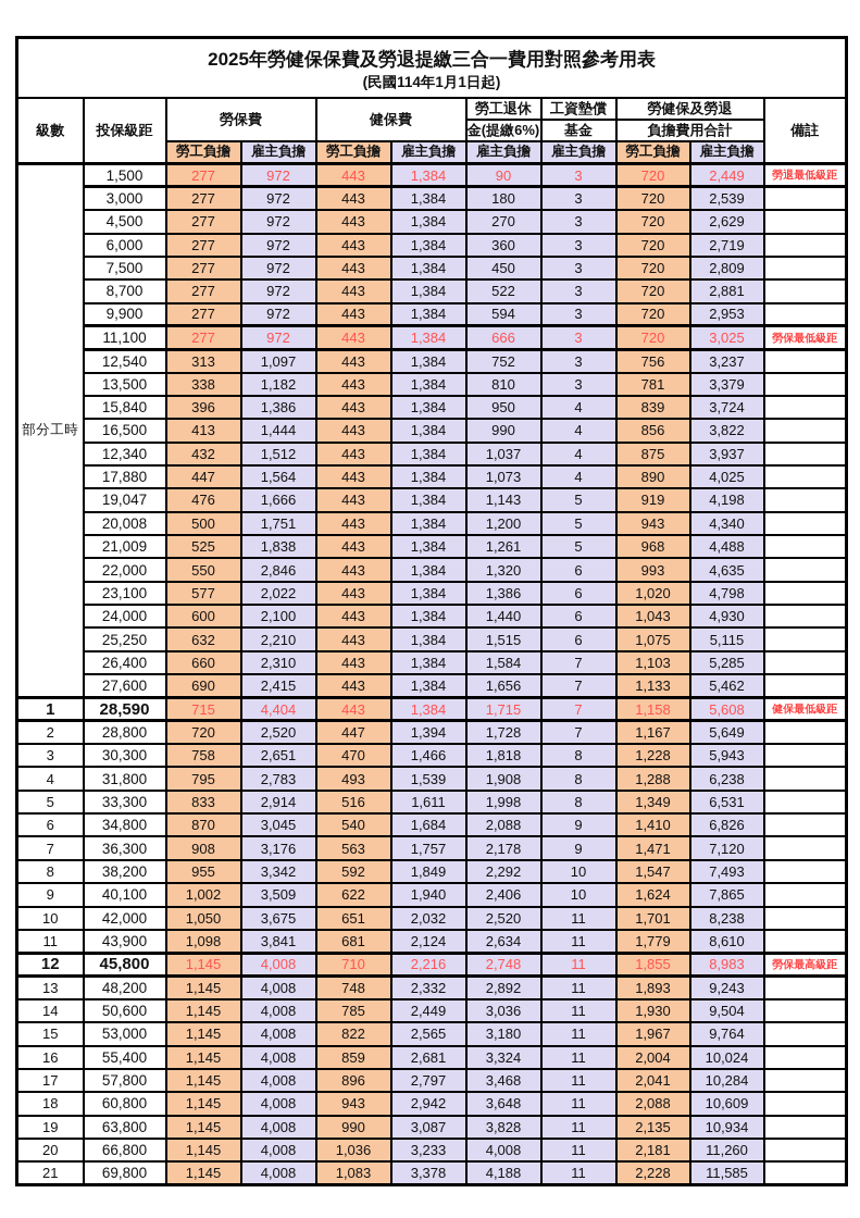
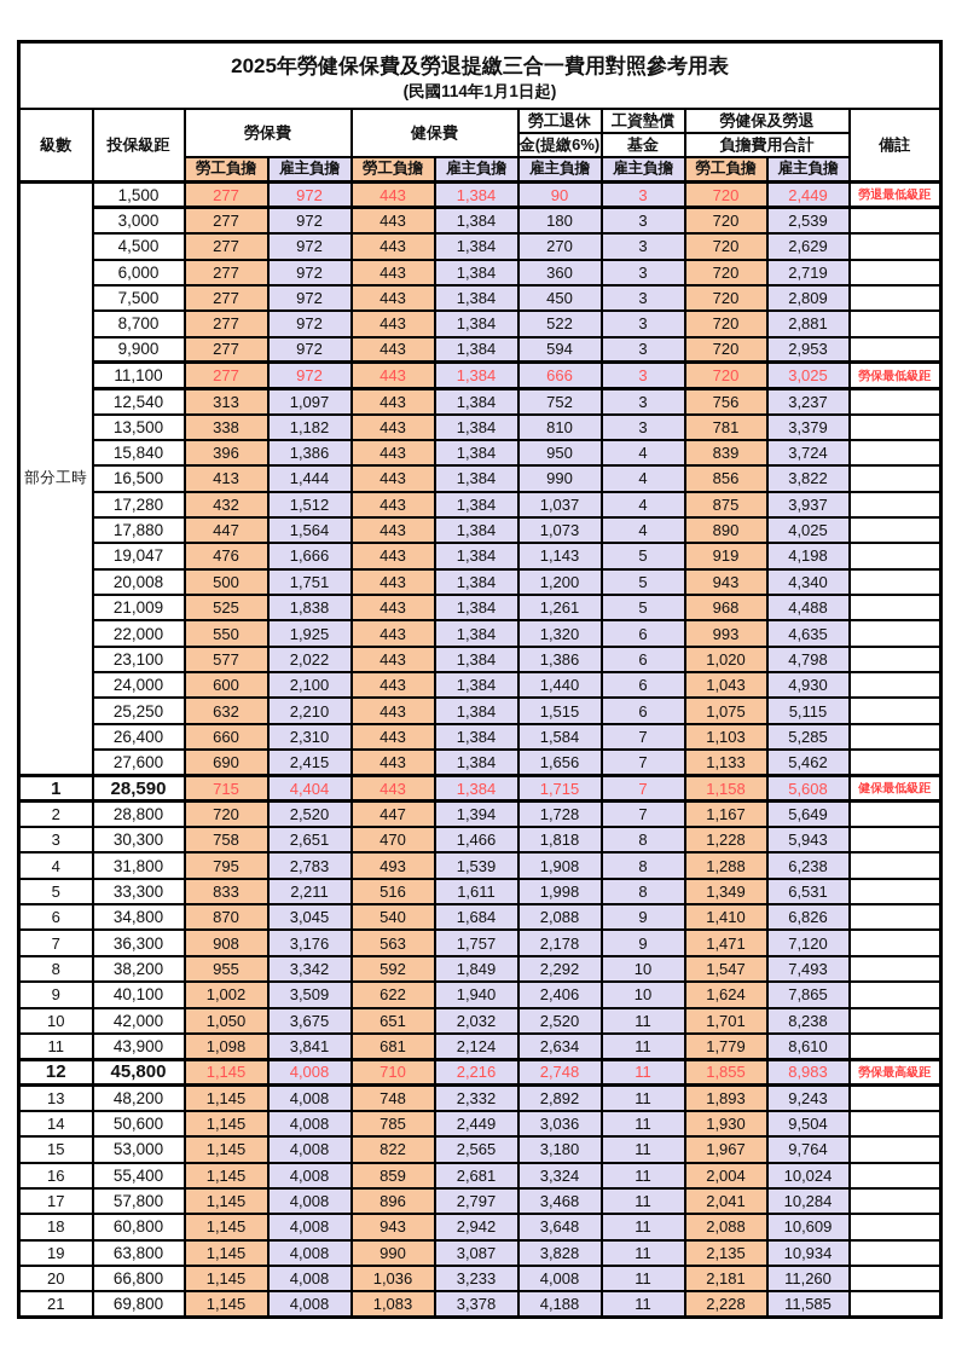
  2025年勞健保保費及勞退提繳三合一費用對照參考用表 (民國114年1月1日起)
  級數	投保級距	勞保費	健保費	勞工退休	工資墊償	勞健保及勞退	備註
  金(提繳6%)	基金	負擔費用合計
  勞工負擔	雇主負擔	勞工負擔	雇主負擔	雇主負擔	雇主負擔	勞工負擔	雇主負擔
  部分工時	1,500	277	972	443	1,384	90	3	720	2,449	勞退最低級距
  3,000	277	972	443	1,384	180	3	720	2,539
  4,500	277	972	443	1,384	270	3	720	2,629
  6,000	277	972	443	1,384	360	3	720	2,719
  7,500	277	972	443	1,384	450	3	720	2,809
  8,700	277	972	443	1,384	522	3	720	2,881
  9,900	277	972	443	1,384	594	3	720	2,953
  11,100	277	972	443	1,384	666	3	720	3,025	勞保最低級距
  12,540	313	1,097	443	1,384	752	3	756	3,237
  13,500	338	1,182	443	1,384	810	3	781	3,379
  15,840	396	1,386	443	1,384	950	4	839	3,724
  16,500	413	1,444	443	1,384	990	4	856	3,822
- 12,340	432	1,512	443	1,384	1,037	4	875	3,937
+ 17,280	432	1,512	443	1,384	1,037	4	875	3,937
  17,880	447	1,564	443	1,384	1,073	4	890	4,025
  19,047	476	1,666	443	1,384	1,143	5	919	4,198
  20,008	500	1,751	443	1,384	1,200	5	943	4,340
  21,009	525	1,838	443	1,384	1,261	5	968	4,488
- 22,000	550	2,846	443	1,384	1,320	6	993	4,635
+ 22,000	550	1,925	443	1,384	1,320	6	993	4,635
  23,100	577	2,022	443	1,384	1,386	6	1,020	4,798
  24,000	600	2,100	443	1,384	1,440	6	1,043	4,930
  25,250	632	2,210	443	1,384	1,515	6	1,075	5,115
  26,400	660	2,310	443	1,384	1,584	7	1,103	5,285
  27,600	690	2,415	443	1,384	1,656	7	1,133	5,462
  1	28,590	715	4,404	443	1,384	1,715	7	1,158	5,608	健保最低級距
  2	28,800	720	2,520	447	1,394	1,728	7	1,167	5,649
  3	30,300	758	2,651	470	1,466	1,818	8	1,228	5,943
  4	31,800	795	2,783	493	1,539	1,908	8	1,288	6,238
- 5	33,300	833	2,914	516	1,611	1,998	8	1,349	6,531
+ 5	33,300	833	2,211	516	1,611	1,998	8	1,349	6,531
  6	34,800	870	3,045	540	1,684	2,088	9	1,410	6,826
  7	36,300	908	3,176	563	1,757	2,178	9	1,471	7,120
  8	38,200	955	3,342	592	1,849	2,292	10	1,547	7,493
  9	40,100	1,002	3,509	622	1,940	2,406	10	1,624	7,865
  10	42,000	1,050	3,675	651	2,032	2,520	11	1,701	8,238
  11	43,900	1,098	3,841	681	2,124	2,634	11	1,779	8,610
  12	45,800	1,145	4,008	710	2,216	2,748	11	1,855	8,983	勞保最高級距
  13	48,200	1,145	4,008	748	2,332	2,892	11	1,893	9,243
  14	50,600	1,145	4,008	785	2,449	3,036	11	1,930	9,504
  15	53,000	1,145	4,008	822	2,565	3,180	11	1,967	9,764
  16	55,400	1,145	4,008	859	2,681	3,324	11	2,004	10,024
  17	57,800	1,145	4,008	896	2,797	3,468	11	2,041	10,284
  18	60,800	1,145	4,008	943	2,942	3,648	11	2,088	10,609
  19	63,800	1,145	4,008	990	3,087	3,828	11	2,135	10,934
  20	66,800	1,145	4,008	1,036	3,233	4,008	11	2,181	11,260
  21	69,800	1,145	4,008	1,083	3,378	4,188	11	2,228	11,585
